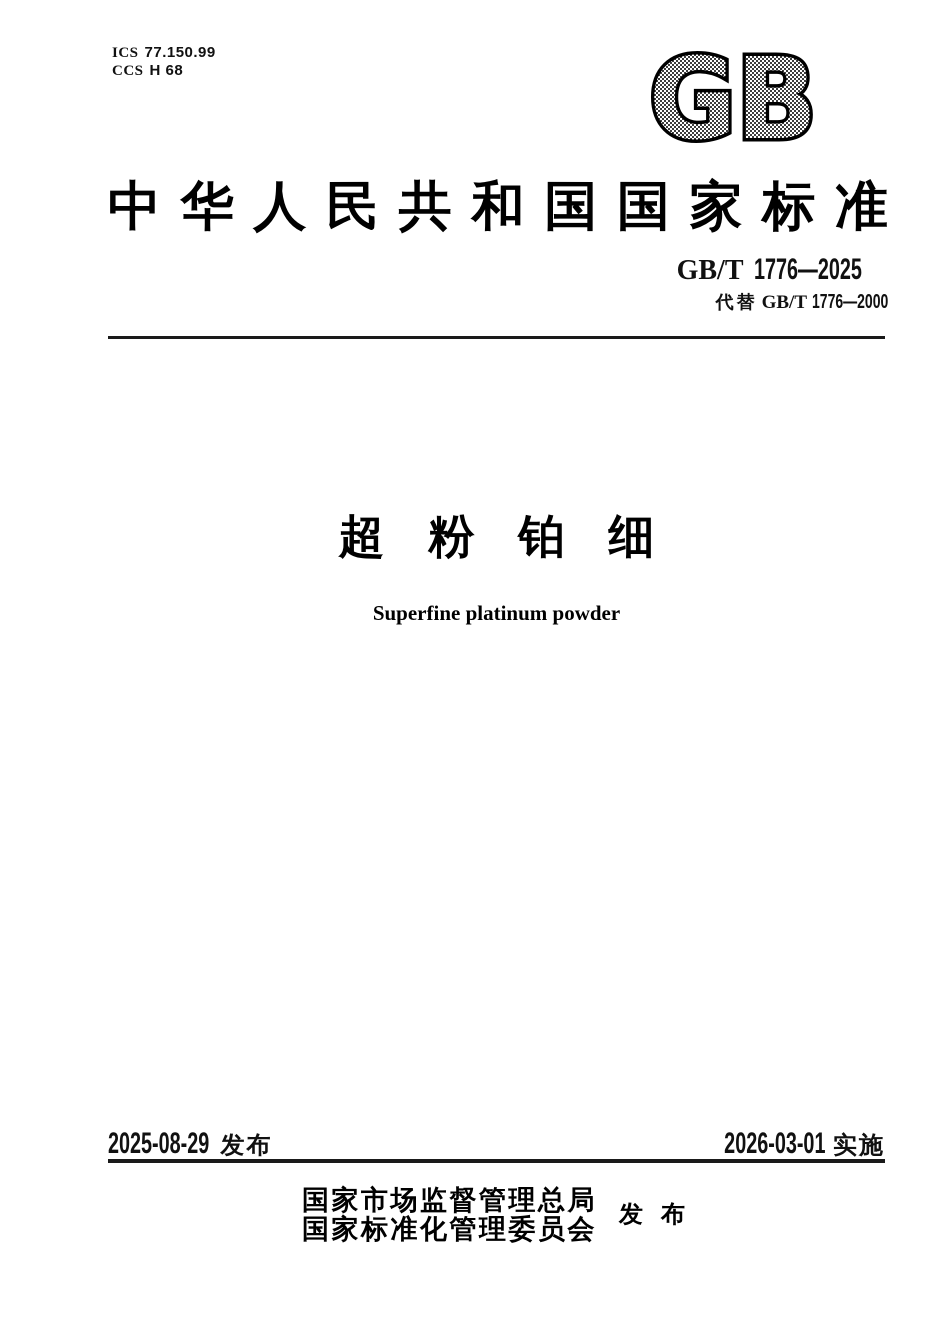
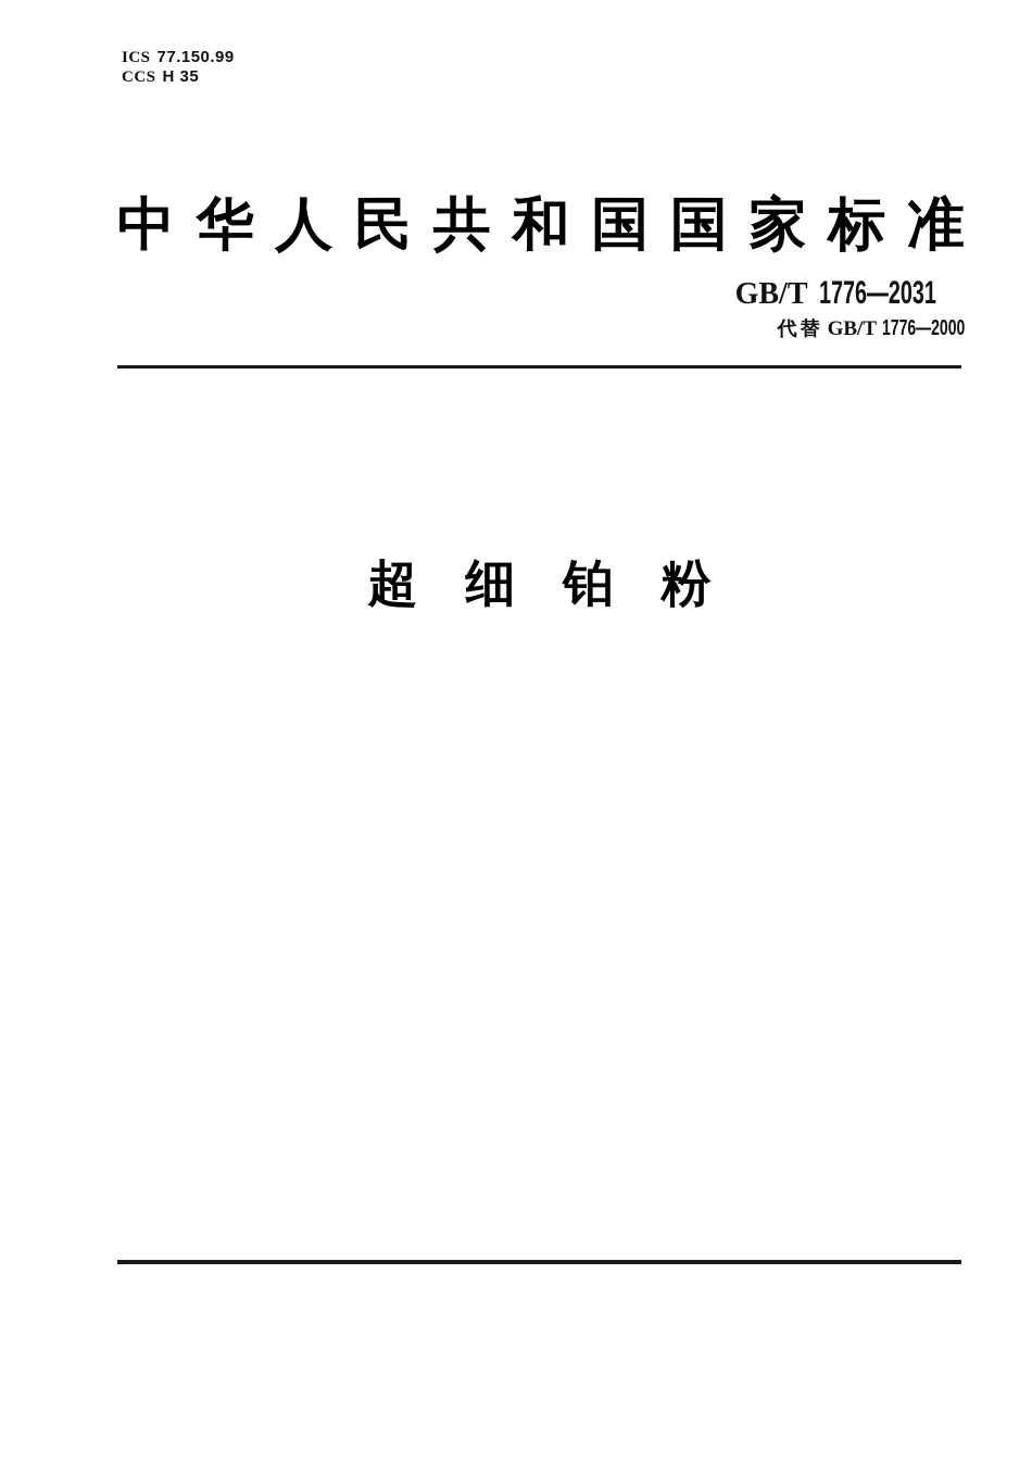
  ICS 77.150.99
- CCS H 68
+ CCS H 35
- GB
  中华人民共和国国家标准
  GB/T
- 1776—2025
+ 1776—2031
  代替
  GB/T
  1776—2000
  超
- 粉
+ 细
  铂
- 细
+ 粉
- Superfine platinum powder
- 2025-08-29
- 发布
- 2026-03-01
- 实施
- 国家市场监督管理总局
- 国家标准化管理委员会
- 发 布
